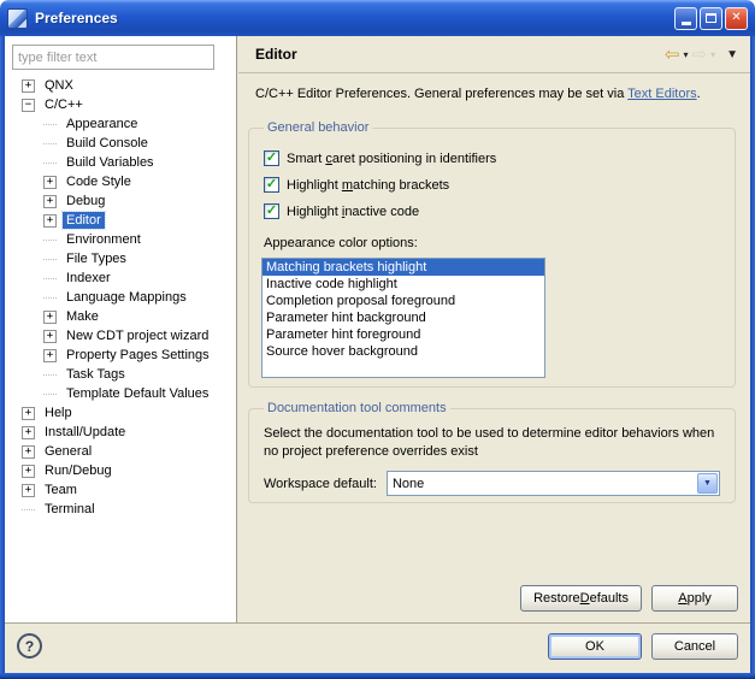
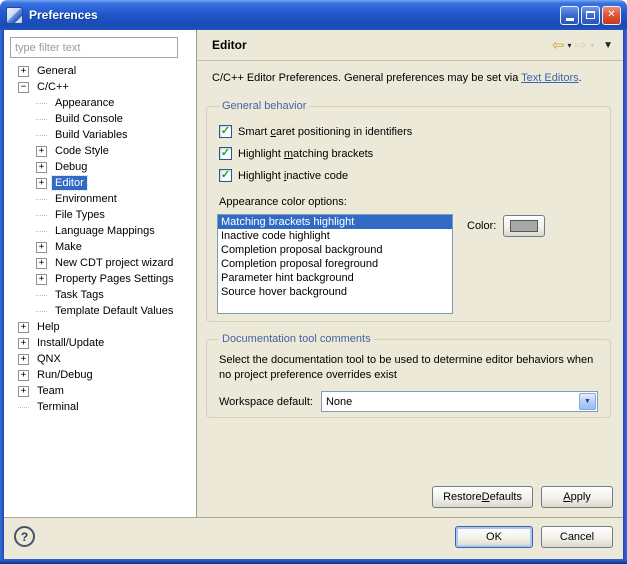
  Preferences
  ✕
  type filter text
  +
- QNX
+ General
  −
  C/C++
  Appearance
  Build Console
  Build Variables
  +
  Code Style
  +
  Debug
  +
  Editor
  Environment
  File Types
- Indexer
  Language Mappings
  +
  Make
  +
  New CDT project wizard
  +
  Property Pages Settings
  Task Tags
  Template Default Values
  +
  Help
  +
  Install/Update
  +
- General
+ QNX
  +
  Run/Debug
  +
  Team
  Terminal
  Editor
  ⇦
  ▾
  ▾
  ▼
  C/C++ Editor Preferences. General preferences may be set via Text Editors.
  General behavior
  ✓
  Smart caret positioning in identifiers
  ✓
  Highlight matching brackets
  ✓
  Highlight inactive code
  Appearance color options:
  Matching brackets highlight
  Inactive code highlight
+ Completion proposal background
  Completion proposal foreground
  Parameter hint background
- Parameter hint foreground
  Source hover background
+ Color:
  Documentation tool comments
  Select the documentation tool to be used to determine editor behaviors when no project preference overrides exist
  Workspace default:
  None
  Restore
  D
  efaults
  A
  pply
  ?
  OK
  Cancel
